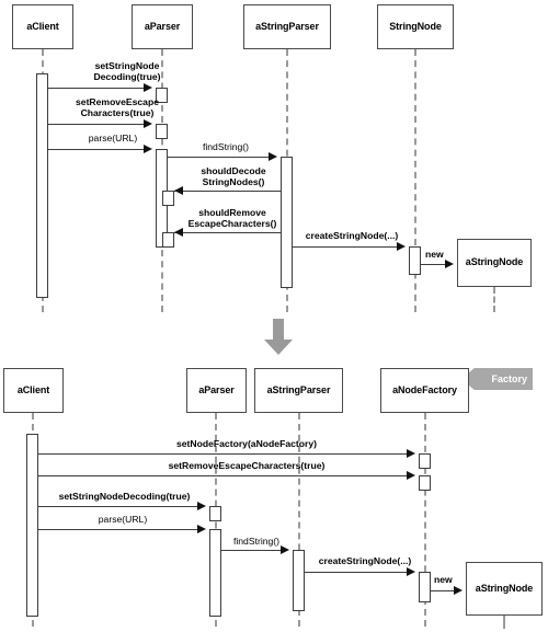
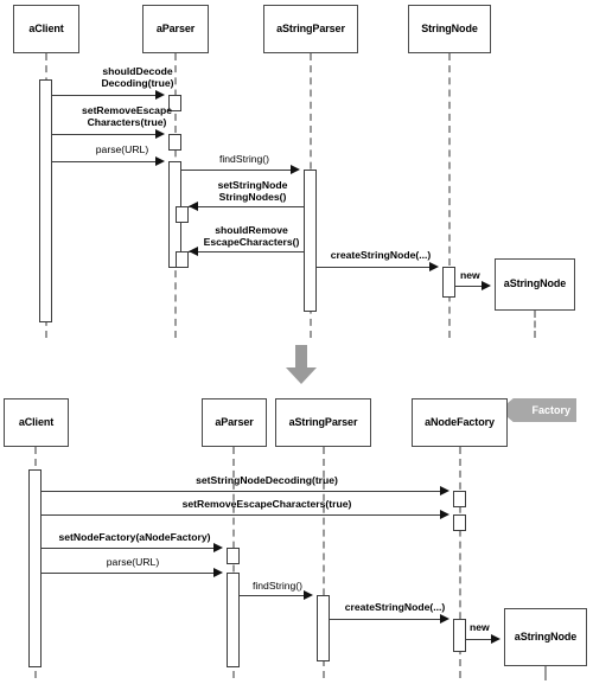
  aClient
  aParser
  aStringParser
  StringNode
  aStringNode
- setStringNode
+ shouldDecode
  Decoding(true)
  setRemoveEscape
  Characters(true)
  parse(URL)
  findString()
- shouldDecode
+ setStringNode
  StringNodes()
  shouldRemove
  EscapeCharacters()
  createStringNode(...)
  new
  Factory
  aClient
  aParser
  aStringParser
  aNodeFactory
  aStringNode
- setNodeFactory(aNodeFactory)
+ setStringNodeDecoding(true)
  setRemoveEscapeCharacters(true)
- setStringNodeDecoding(true)
+ setNodeFactory(aNodeFactory)
  parse(URL)
  findString()
  createStringNode(...)
  new
